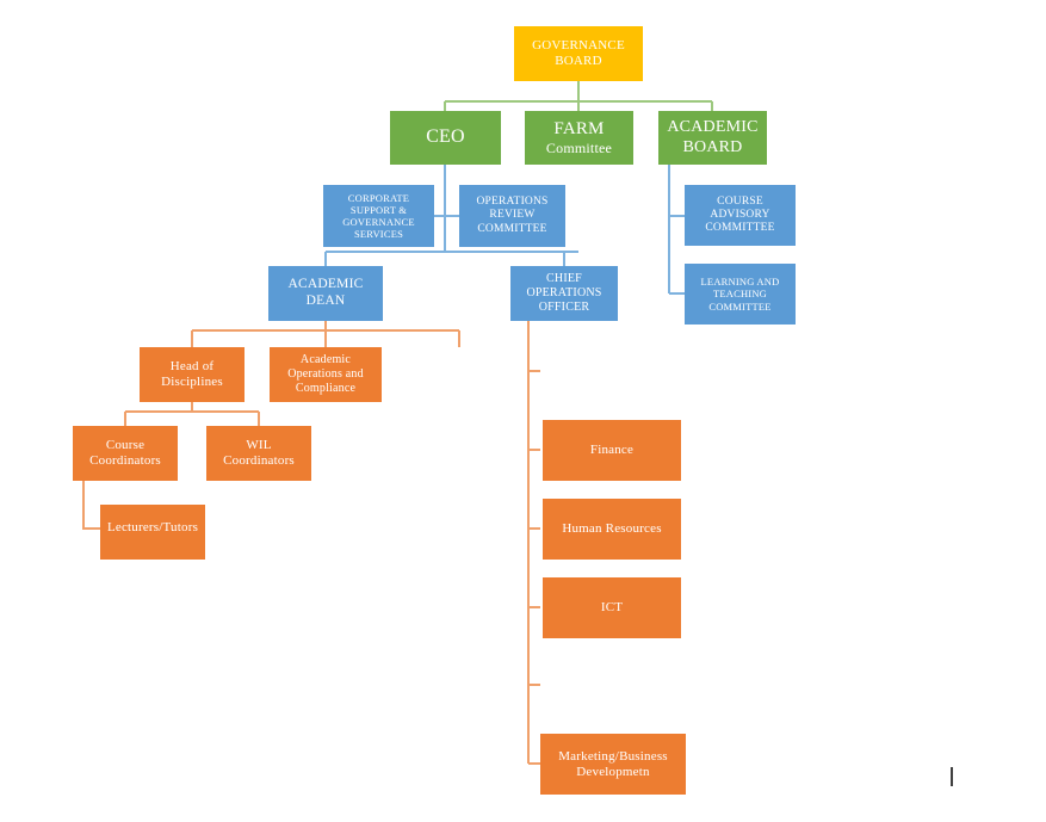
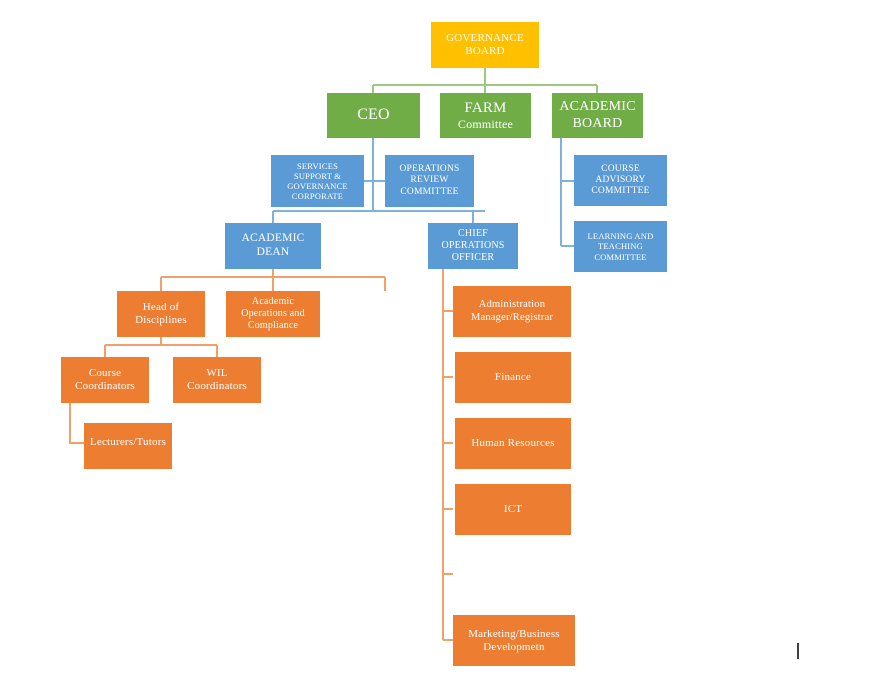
  GOVERNANCE
  BOARD
  CEO
  FARM
  Committee
  ACADEMIC
  BOARD
- CORPORATE
+ SERVICES
  SUPPORT &
  GOVERNANCE
- SERVICES
+ CORPORATE
  OPERATIONS
  REVIEW
  COMMITTEE
  COURSE
  ADVISORY
  COMMITTEE
  LEARNING AND
  TEACHING
  COMMITTEE
  ACADEMIC
  DEAN
  CHIEF
  OPERATIONS
  OFFICER
  Head of
  Disciplines
  Academic
  Operations and
  Compliance
  Course
  Coordinators
  WIL
  Coordinators
  Lecturers/Tutors
+ Administration
+ Manager/Registrar
  Finance
  Human Resources
  ICT
  Marketing/Business
  Developmetn
